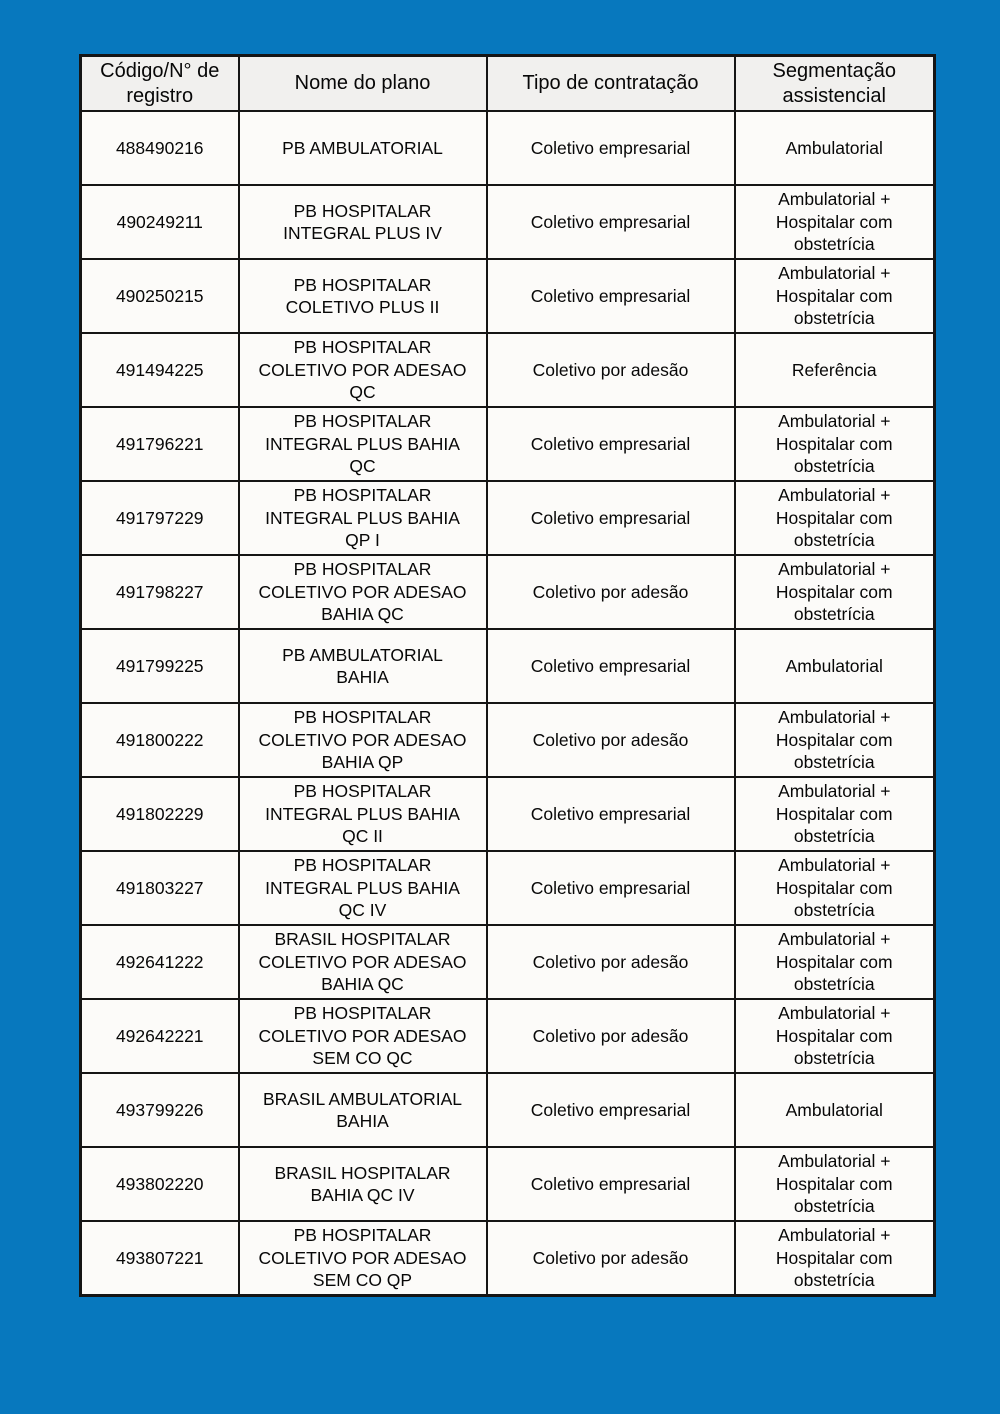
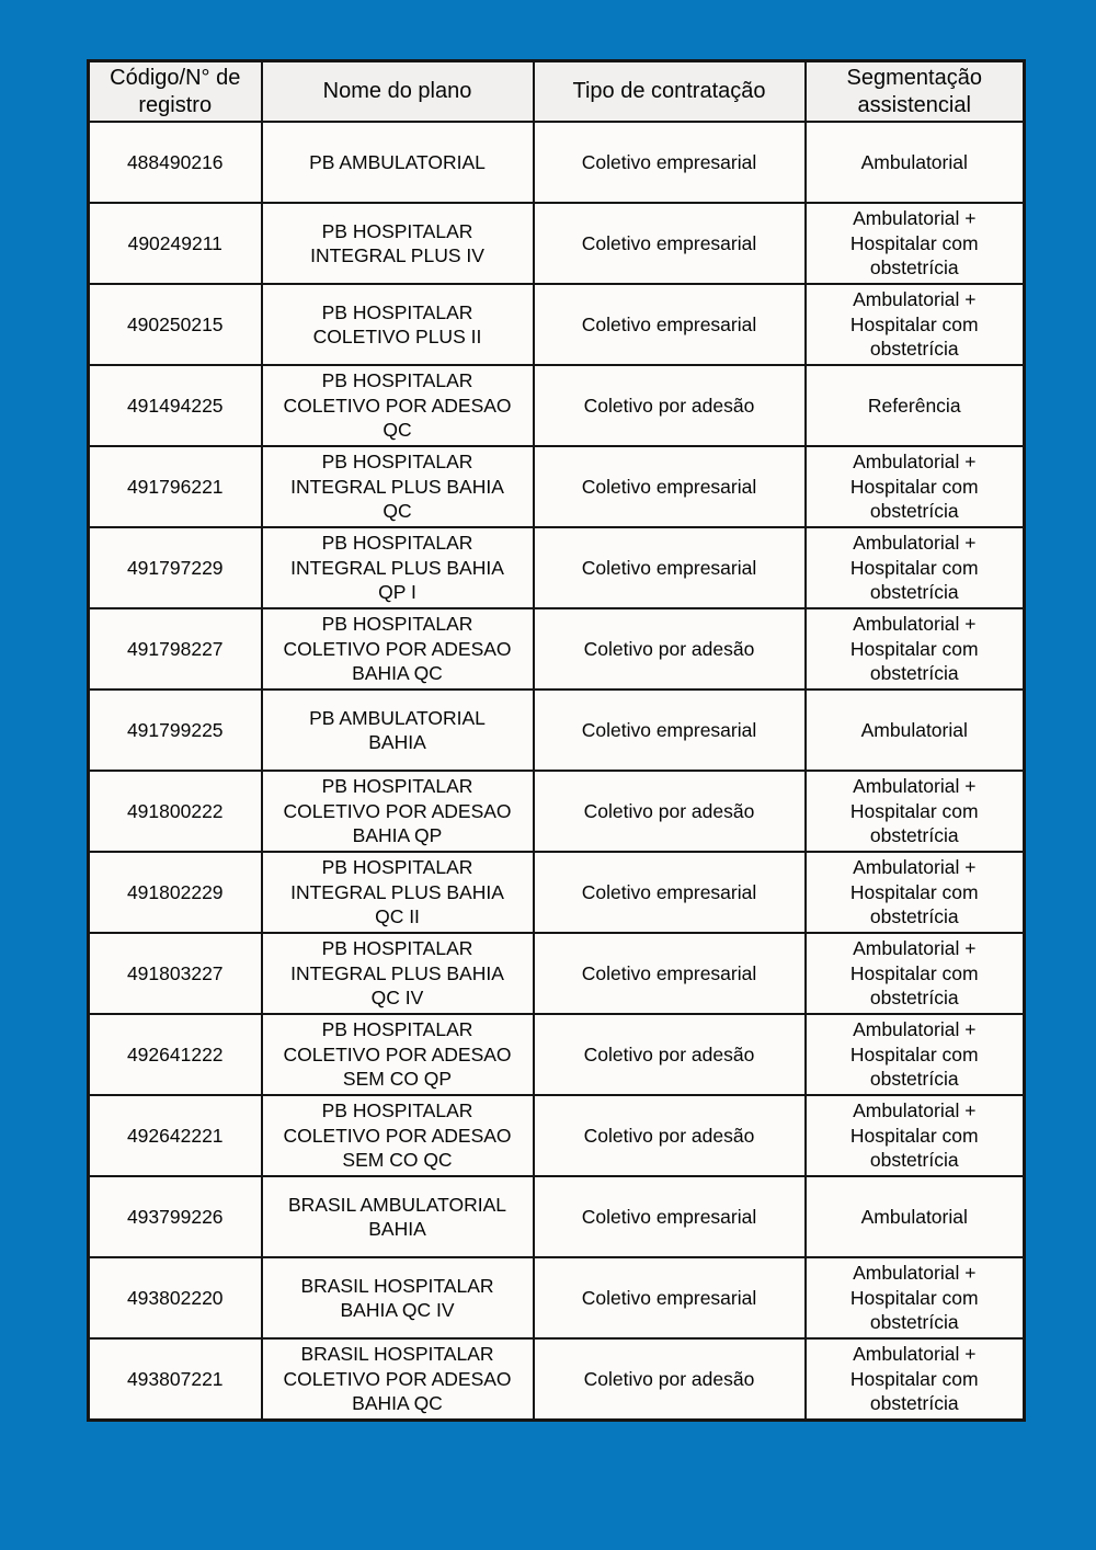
  Código/N° de registro	Nome do plano	Tipo de contratação	Segmentação assistencial
  488490216	PB AMBULATORIAL	Coletivo empresarial	Ambulatorial
  490249211	PB HOSPITALAR INTEGRAL PLUS IV	Coletivo empresarial	Ambulatorial + Hospitalar com obstetrícia
  490250215	PB HOSPITALAR COLETIVO PLUS II	Coletivo empresarial	Ambulatorial + Hospitalar com obstetrícia
  491494225	PB HOSPITALAR COLETIVO POR ADESAO QC	Coletivo por adesão	Referência
  491796221	PB HOSPITALAR INTEGRAL PLUS BAHIA QC	Coletivo empresarial	Ambulatorial + Hospitalar com obstetrícia
  491797229	PB HOSPITALAR INTEGRAL PLUS BAHIA QP I	Coletivo empresarial	Ambulatorial + Hospitalar com obstetrícia
  491798227	PB HOSPITALAR COLETIVO POR ADESAO BAHIA QC	Coletivo por adesão	Ambulatorial + Hospitalar com obstetrícia
  491799225	PB AMBULATORIAL BAHIA	Coletivo empresarial	Ambulatorial
  491800222	PB HOSPITALAR COLETIVO POR ADESAO BAHIA QP	Coletivo por adesão	Ambulatorial + Hospitalar com obstetrícia
  491802229	PB HOSPITALAR INTEGRAL PLUS BAHIA QC II	Coletivo empresarial	Ambulatorial + Hospitalar com obstetrícia
  491803227	PB HOSPITALAR INTEGRAL PLUS BAHIA QC IV	Coletivo empresarial	Ambulatorial + Hospitalar com obstetrícia
- 492641222	BRASIL HOSPITALAR COLETIVO POR ADESAO BAHIA QC	Coletivo por adesão	Ambulatorial + Hospitalar com obstetrícia
+ 492641222	PB HOSPITALAR COLETIVO POR ADESAO SEM CO QP	Coletivo por adesão	Ambulatorial + Hospitalar com obstetrícia
  492642221	PB HOSPITALAR COLETIVO POR ADESAO SEM CO QC	Coletivo por adesão	Ambulatorial + Hospitalar com obstetrícia
  493799226	BRASIL AMBULATORIAL BAHIA	Coletivo empresarial	Ambulatorial
  493802220	BRASIL HOSPITALAR BAHIA QC IV	Coletivo empresarial	Ambulatorial + Hospitalar com obstetrícia
- 493807221	PB HOSPITALAR COLETIVO POR ADESAO SEM CO QP	Coletivo por adesão	Ambulatorial + Hospitalar com obstetrícia
+ 493807221	BRASIL HOSPITALAR COLETIVO POR ADESAO BAHIA QC	Coletivo por adesão	Ambulatorial + Hospitalar com obstetrícia
